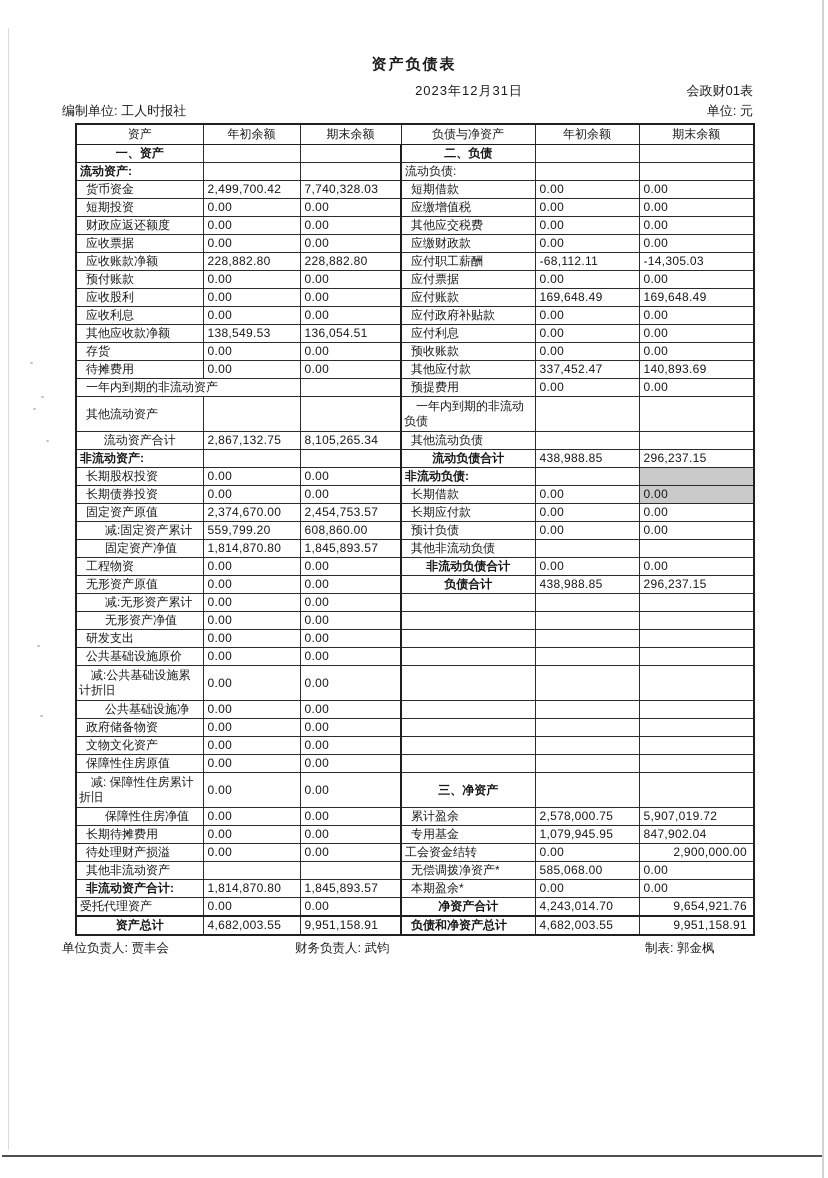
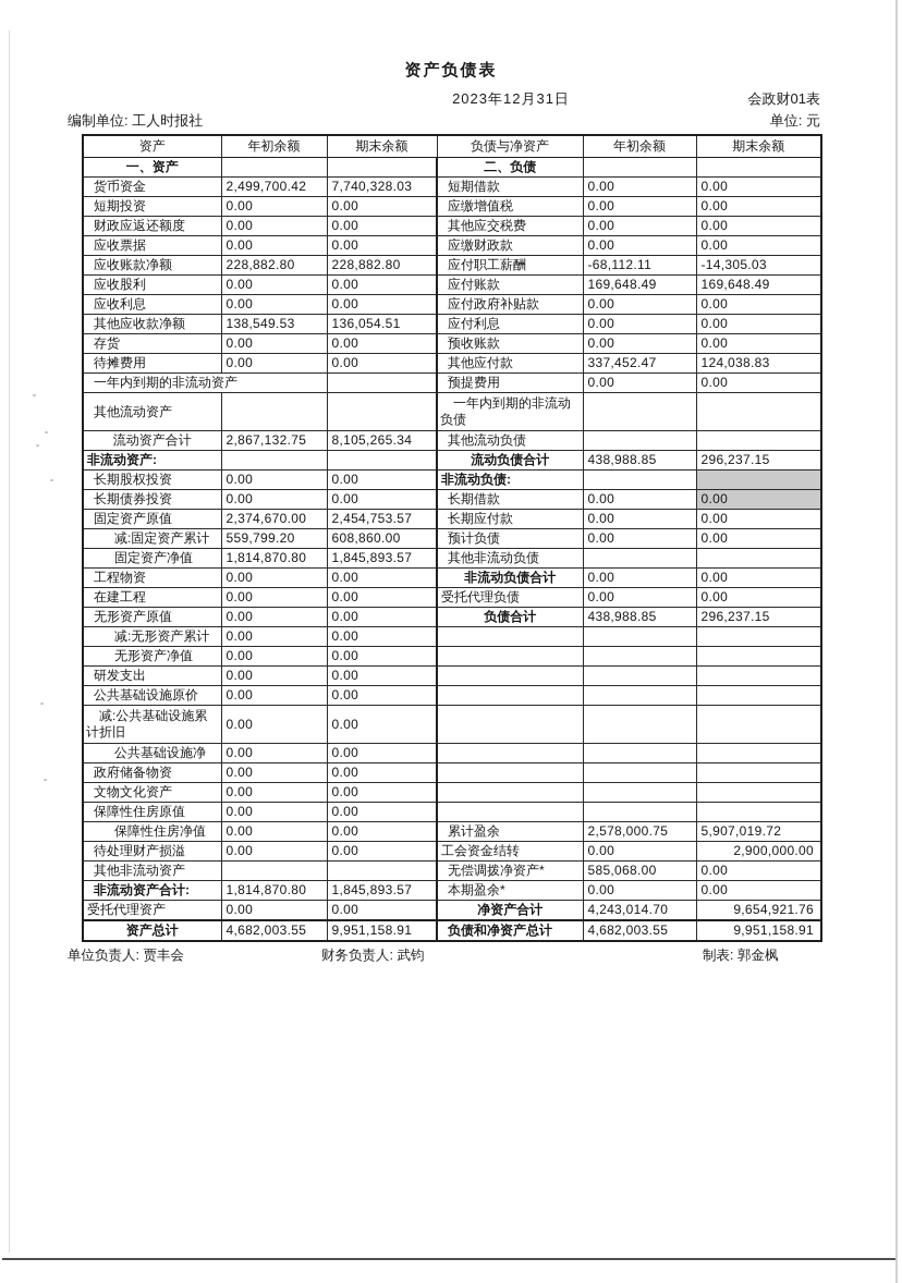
  资产负债表
  2023年12月31日
  会政财01表
  编制单位: 工人时报社
  单位: 元
  资产	年初余额	期末余额	负债与净资产	年初余额	期末余额
  一、资产			二、负债
- 流动资产:			流动负债:
  货币资金	2,499,700.42	7,740,328.03	短期借款	0.00	0.00
  短期投资	0.00	0.00	应缴增值税	0.00	0.00
  财政应返还额度	0.00	0.00	其他应交税费	0.00	0.00
  应收票据	0.00	0.00	应缴财政款	0.00	0.00
  应收账款净额	228,882.80	228,882.80	应付职工薪酬	-68,112.11	-14,305.03
- 预付账款	0.00	0.00	应付票据	0.00	0.00
  应收股利	0.00	0.00	应付账款	169,648.49	169,648.49
  应收利息	0.00	0.00	应付政府补贴款	0.00	0.00
  其他应收款净额	138,549.53	136,054.51	应付利息	0.00	0.00
  存货	0.00	0.00	预收账款	0.00	0.00
- 待摊费用	0.00	0.00	其他应付款	337,452.47	140,893.69
+ 待摊费用	0.00	0.00	其他应付款	337,452.47	124,038.83
  一年内到期的非流动资产		预提费用	0.00	0.00
  其他流动资产			一年内到期的非流动负债
  流动资产合计	2,867,132.75	8,105,265.34	其他流动负债
  非流动资产:			流动负债合计	438,988.85	296,237.15
  长期股权投资	0.00	0.00	非流动负债:
  长期债券投资	0.00	0.00	长期借款	0.00	0.00
  固定资产原值	2,374,670.00	2,454,753.57	长期应付款	0.00	0.00
  减:固定资产累计	559,799.20	608,860.00	预计负债	0.00	0.00
  固定资产净值	1,814,870.80	1,845,893.57	其他非流动负债
  工程物资	0.00	0.00	非流动负债合计	0.00	0.00
+ 在建工程	0.00	0.00	受托代理负债	0.00	0.00
  无形资产原值	0.00	0.00	负债合计	438,988.85	296,237.15
  减:无形资产累计	0.00	0.00
  无形资产净值	0.00	0.00
  研发支出	0.00	0.00
  公共基础设施原价	0.00	0.00
  减:公共基础设施累计折旧	0.00	0.00
  公共基础设施净	0.00	0.00
  政府储备物资	0.00	0.00
  文物文化资产	0.00	0.00
  保障性住房原值	0.00	0.00
- 减: 保障性住房累计折旧	0.00	0.00	三、净资产
  保障性住房净值	0.00	0.00	累计盈余	2,578,000.75	5,907,019.72
- 长期待摊费用	0.00	0.00	专用基金	1,079,945.95	847,902.04
  待处理财产损溢	0.00	0.00	工会资金结转	0.00	2,900,000.00
  其他非流动资产			无偿调拨净资产*	585,068.00	0.00
  非流动资产合计:	1,814,870.80	1,845,893.57	本期盈余*	0.00	0.00
  受托代理资产	0.00	0.00	净资产合计	4,243,014.70	9,654,921.76
  资产总计	4,682,003.55	9,951,158.91	负债和净资产总计	4,682,003.55	9,951,158.91
  单位负责人: 贾丰会
  财务负责人: 武钧
  制表: 郭金枫
